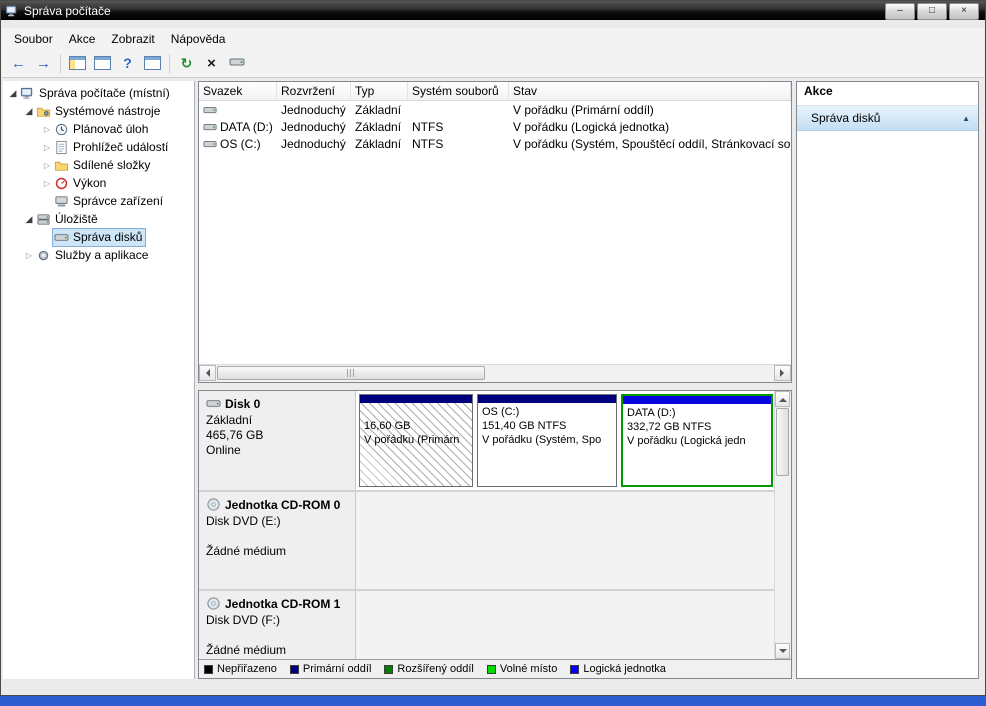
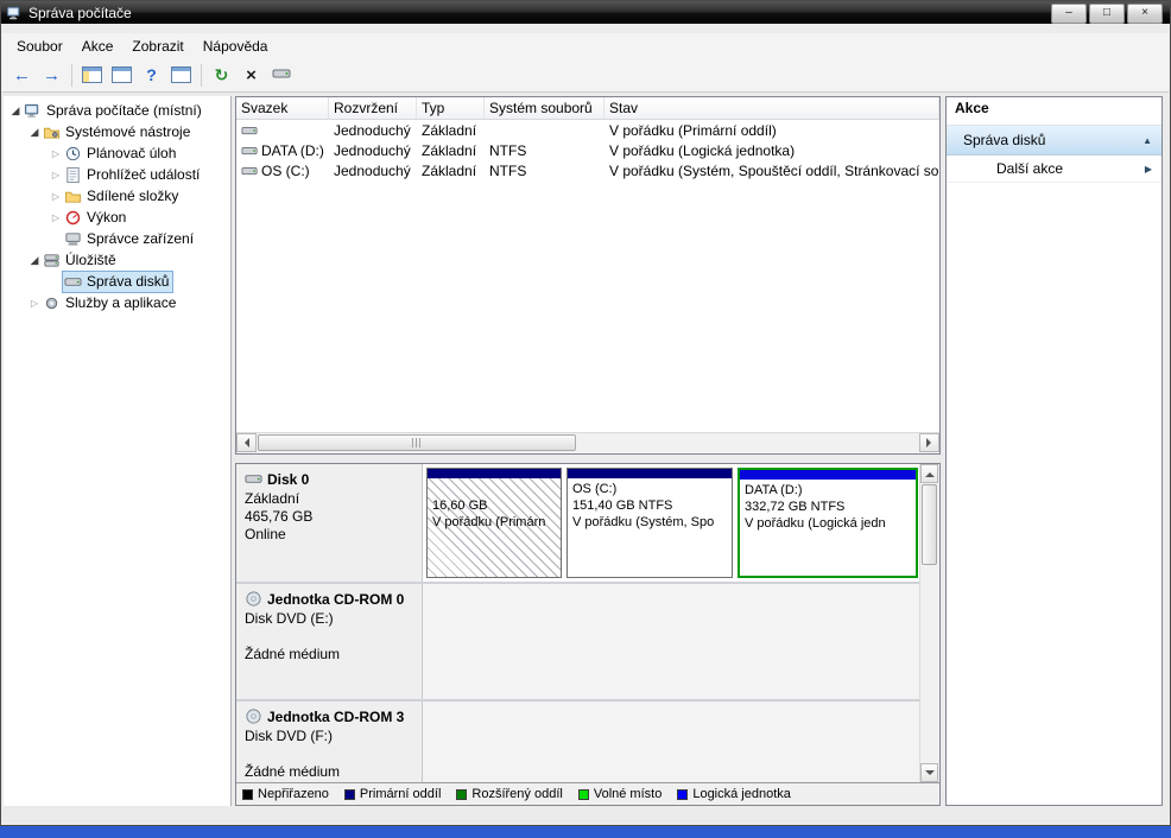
  Správa počítače
  –
  □
  ×
  Soubor
  Akce
  Zobrazit
  Nápověda
  ←
  →
  ?
  ↻
  ×
  ◢
  Správa počítače (místní)
  ◢
  Systémové nástroje
  ▷
  Plánovač úloh
  ▷
  Prohlížeč událostí
  ▷
  Sdílené složky
  ▷
  Výkon
  Správce zařízení
  ◢
  Úložiště
  Správa disků
  ▷
  Služby a aplikace
  Svazek
  Rozvržení
  Typ
  Systém souborů
  Stav
  Jednoduchý
  Základní
  V pořádku (Primární oddíl)
  DATA (D:)
  Jednoduchý
  Základní
  NTFS
  V pořádku (Logická jednotka)
  OS (C:)
  Jednoduchý
  Základní
  NTFS
  V pořádku (Systém, Spouštěcí oddíl, Stránkovací so
  Disk 0
  Základní
  465,76 GB
  Online
  16,60 GB
  V pořádku (Primárn
  OS (C:)
  151,40 GB NTFS
  V pořádku (Systém, Spo
  DATA (D:)
  332,72 GB NTFS
  V pořádku (Logická jedn
  Jednotka CD-ROM 0
  Disk DVD (E:)
  Žádné médium
- Jednotka CD-ROM 1
+ Jednotka CD-ROM 3
  Disk DVD (F:)
  Žádné médium
  Nepřiřazeno
  Primární oddíl
  Rozšířený oddíl
  Volné místo
  Logická jednotka
  Akce
  Správa disků
  ▲
+ Další akce
+ ▶
